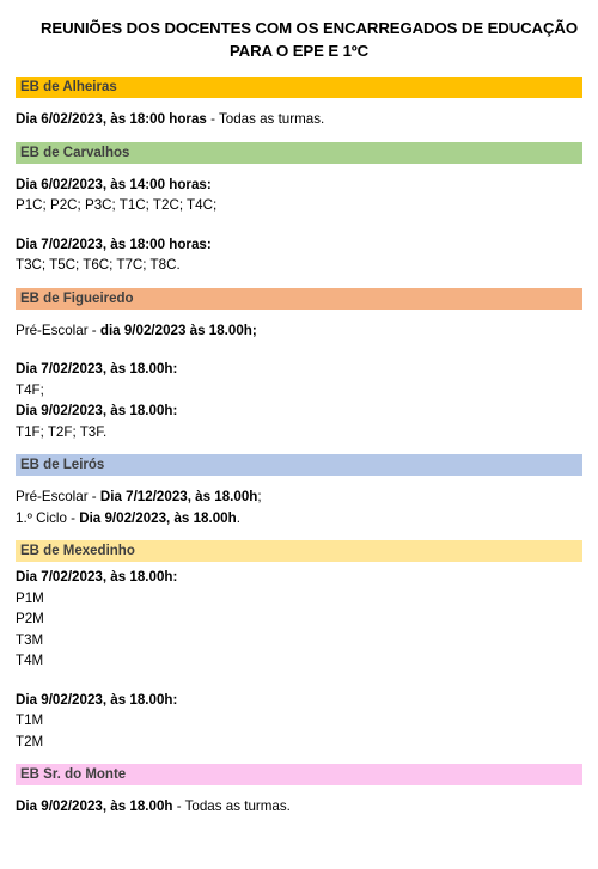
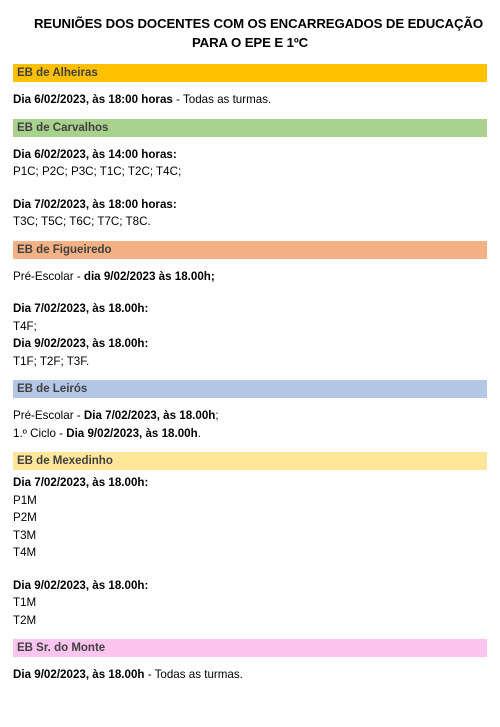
  REUNIÕES DOS DOCENTES COM OS ENCARREGADOS DE EDUCAÇÃO
  PARA O EPE E 1ºC
  EB de Alheiras
  Dia 6/02/2023, às 18:00 horas - Todas as turmas.
  EB de Carvalhos
  Dia 6/02/2023, às 14:00 horas:
  P1C; P2C; P3C; T1C; T2C; T4C;
  Dia 7/02/2023, às 18:00 horas:
  T3C; T5C; T6C; T7C; T8C.
  EB de Figueiredo
  Pré-Escolar - dia 9/02/2023 às 18.00h;
  Dia 7/02/2023, às 18.00h:
  T4F;
  Dia 9/02/2023, às 18.00h:
  T1F; T2F; T3F.
  EB de Leirós
- Pré-Escolar - Dia 7/12/2023, às 18.00h;
+ Pré-Escolar - Dia 7/02/2023, às 18.00h;
  1.º Ciclo - Dia 9/02/2023, às 18.00h.
  EB de Mexedinho
  Dia 7/02/2023, às 18.00h:
  P1M
  P2M
  T3M
  T4M
  Dia 9/02/2023, às 18.00h:
  T1M
  T2M
  EB Sr. do Monte
  Dia 9/02/2023, às 18.00h - Todas as turmas.
